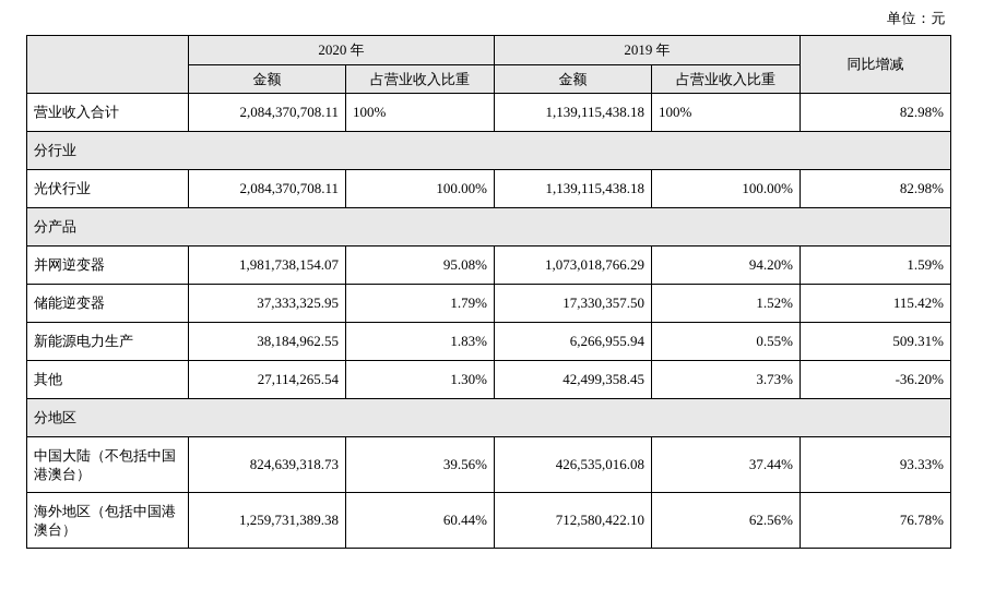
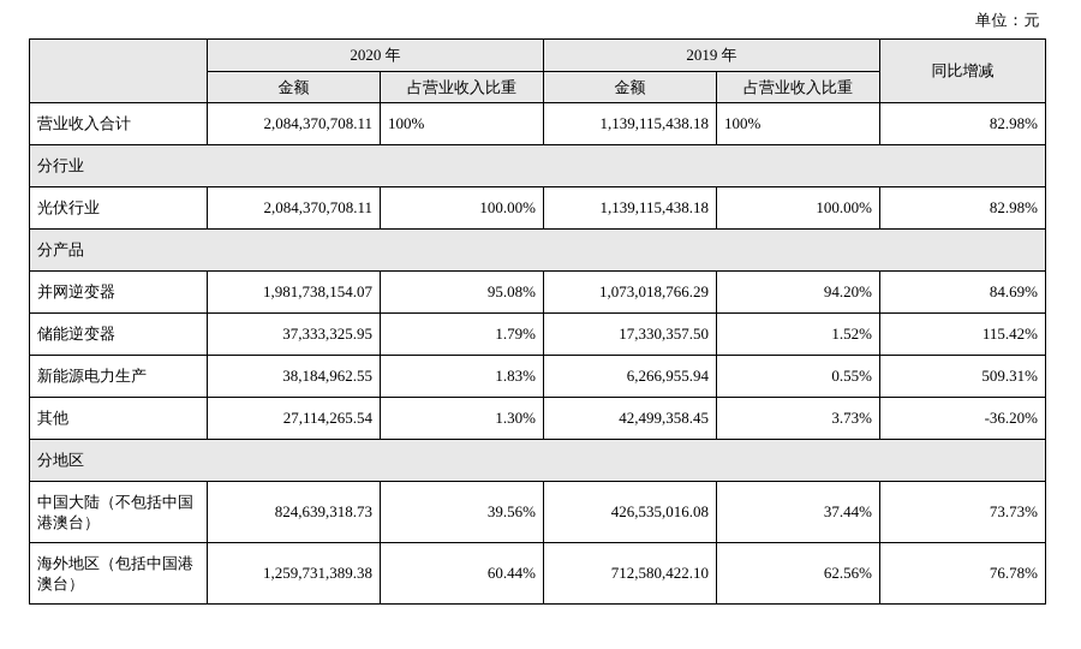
  单位：元
  	2020 年	2019 年	同比增减
  金额	占营业收入比重	金额	占营业收入比重
  营业收入合计	2,084,370,708.11	100%	1,139,115,438.18	100%	82.98%
  分行业
  光伏行业	2,084,370,708.11	100.00%	1,139,115,438.18	100.00%	82.98%
  分产品
- 并网逆变器	1,981,738,154.07	95.08%	1,073,018,766.29	94.20%	1.59%
+ 并网逆变器	1,981,738,154.07	95.08%	1,073,018,766.29	94.20%	84.69%
  储能逆变器	37,333,325.95	1.79%	17,330,357.50	1.52%	115.42%
  新能源电力生产	38,184,962.55	1.83%	6,266,955.94	0.55%	509.31%
  其他	27,114,265.54	1.30%	42,499,358.45	3.73%	-36.20%
  分地区
- 中国大陆（不包括中国港澳台）	824,639,318.73	39.56%	426,535,016.08	37.44%	93.33%
+ 中国大陆（不包括中国港澳台）	824,639,318.73	39.56%	426,535,016.08	37.44%	73.73%
  海外地区（包括中国港澳台）	1,259,731,389.38	60.44%	712,580,422.10	62.56%	76.78%
